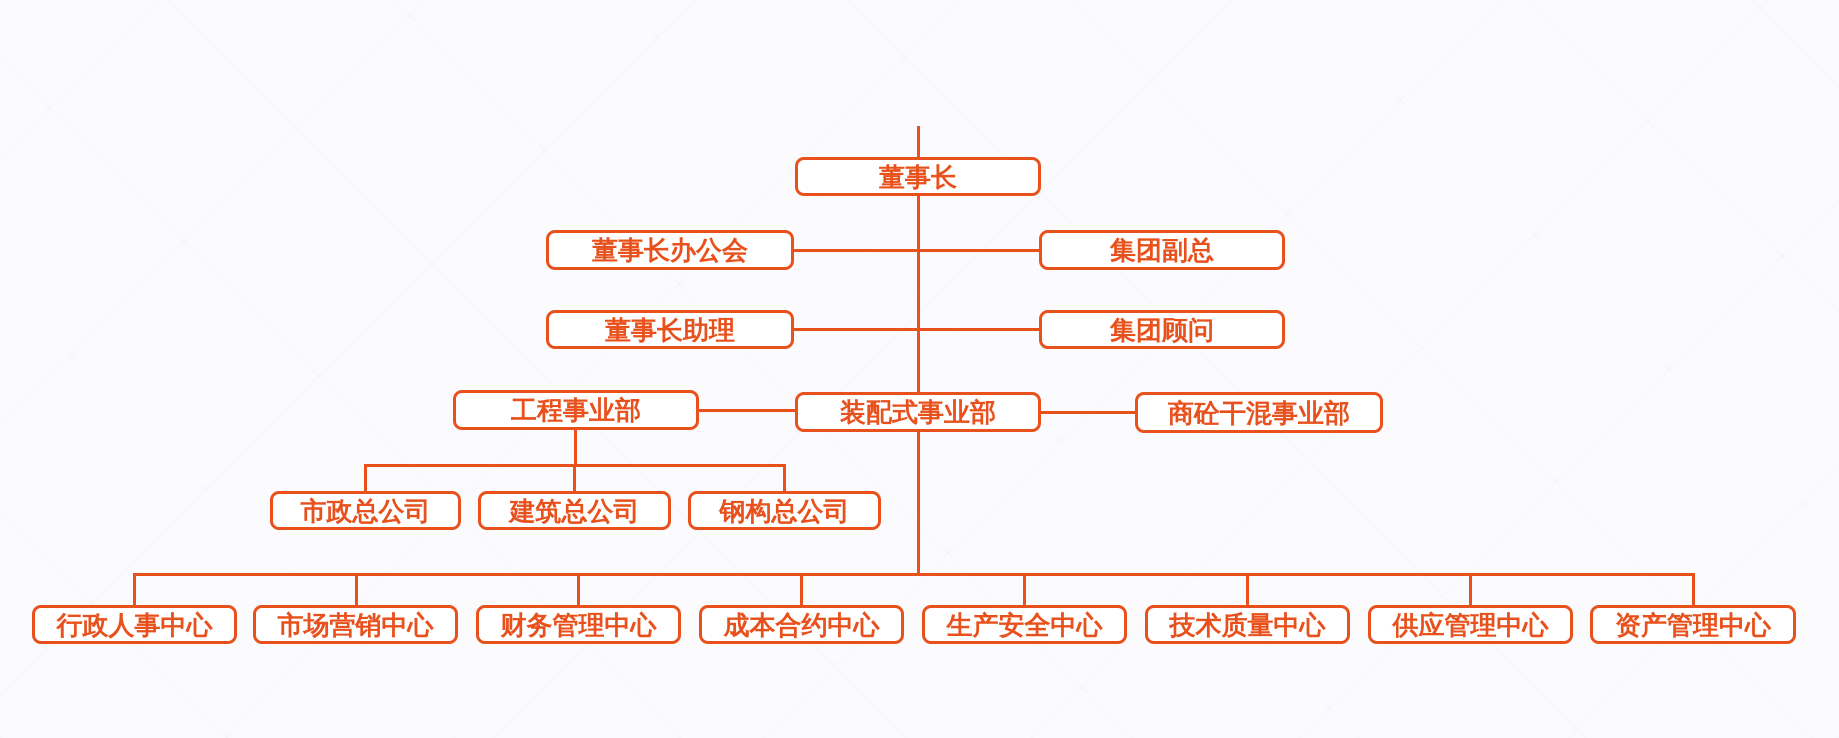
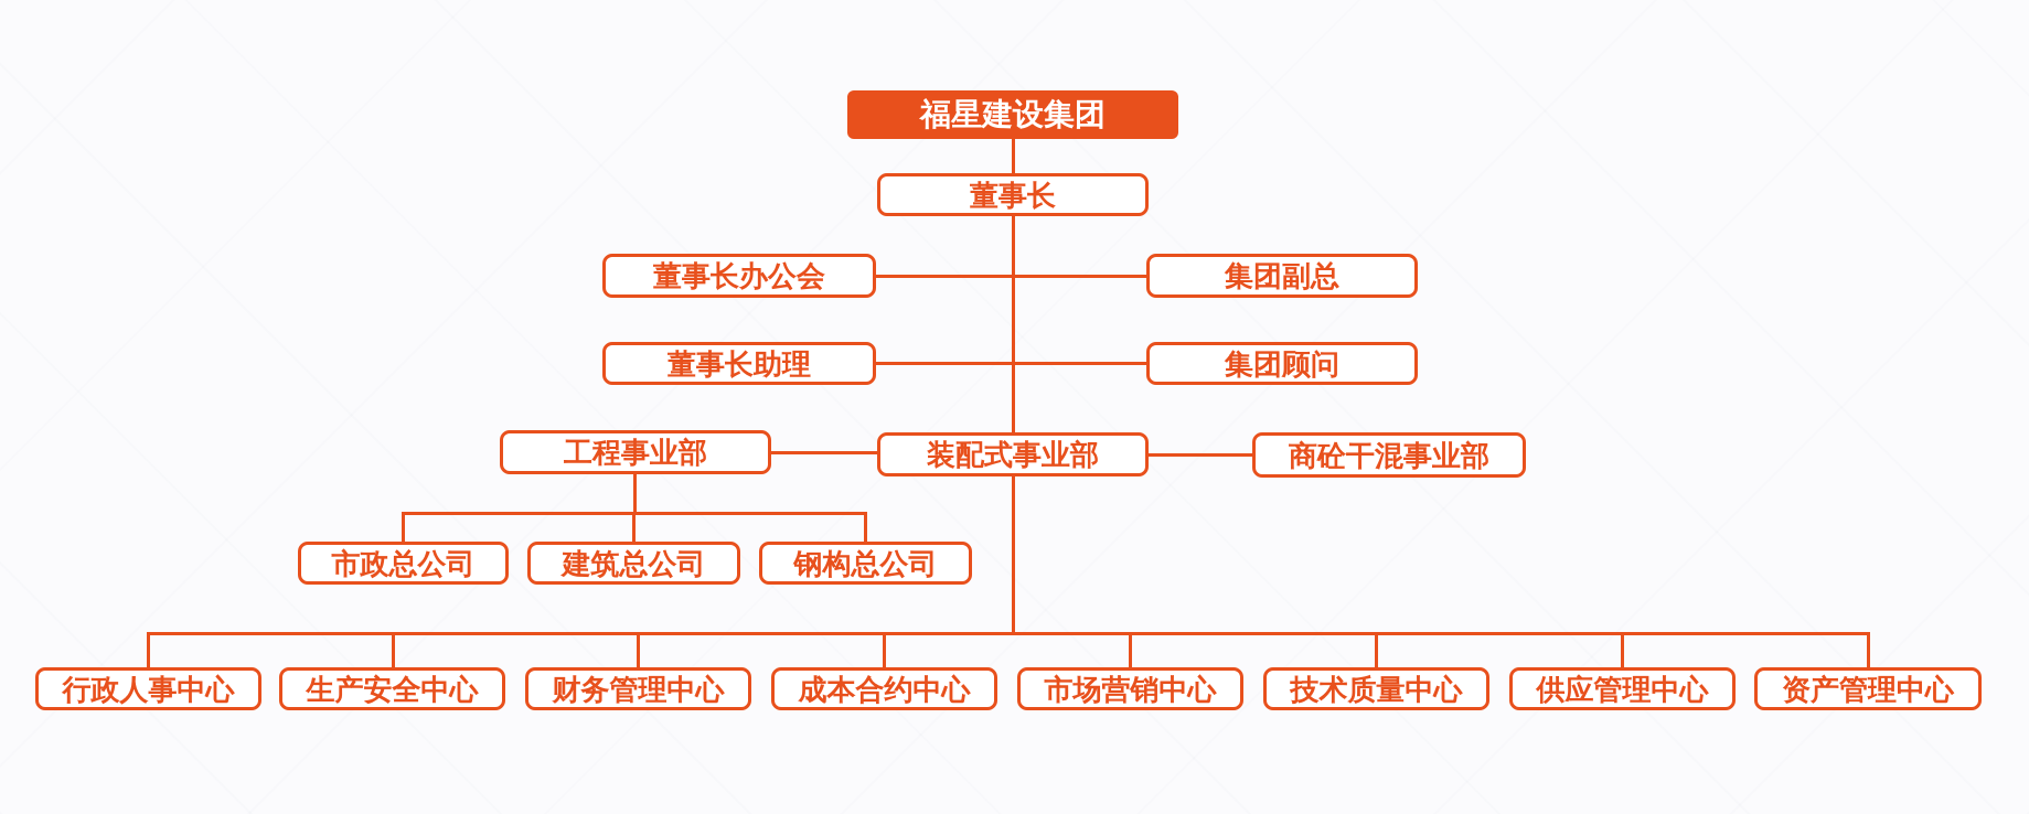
+ 福星建设集团
  董事长
  董事长办公会
  集团副总
  董事长助理
  集团顾问
  工程事业部
  装配式事业部
  商砼干混事业部
  市政总公司
  建筑总公司
  钢构总公司
  行政人事中心
- 市场营销中心
+ 生产安全中心
  财务管理中心
  成本合约中心
- 生产安全中心
+ 市场营销中心
  技术质量中心
  供应管理中心
  资产管理中心
